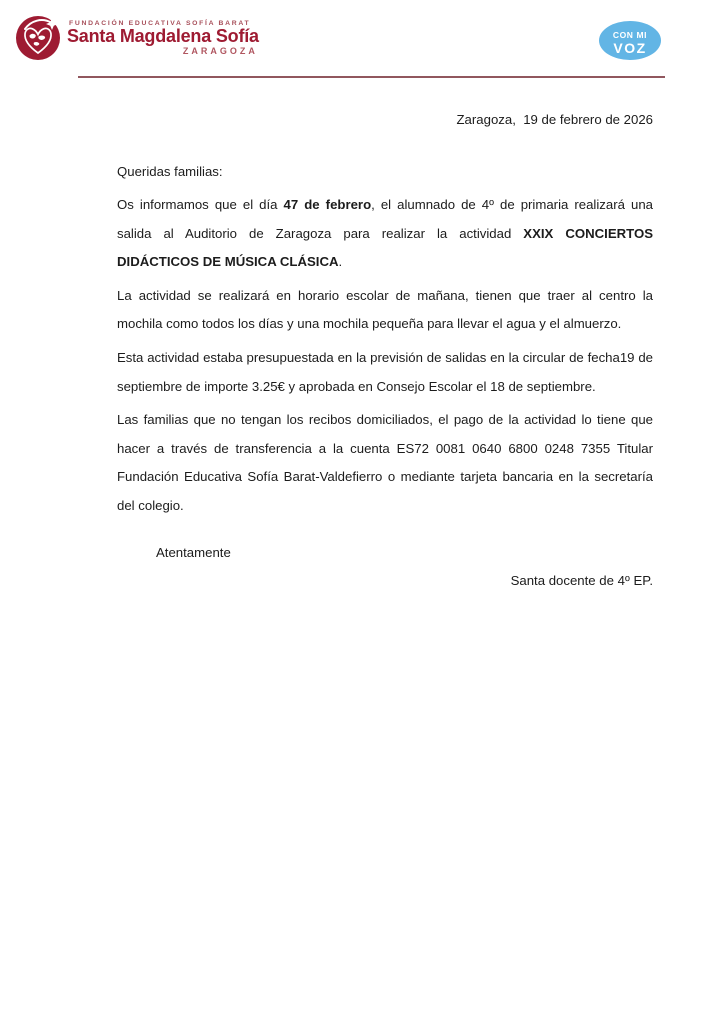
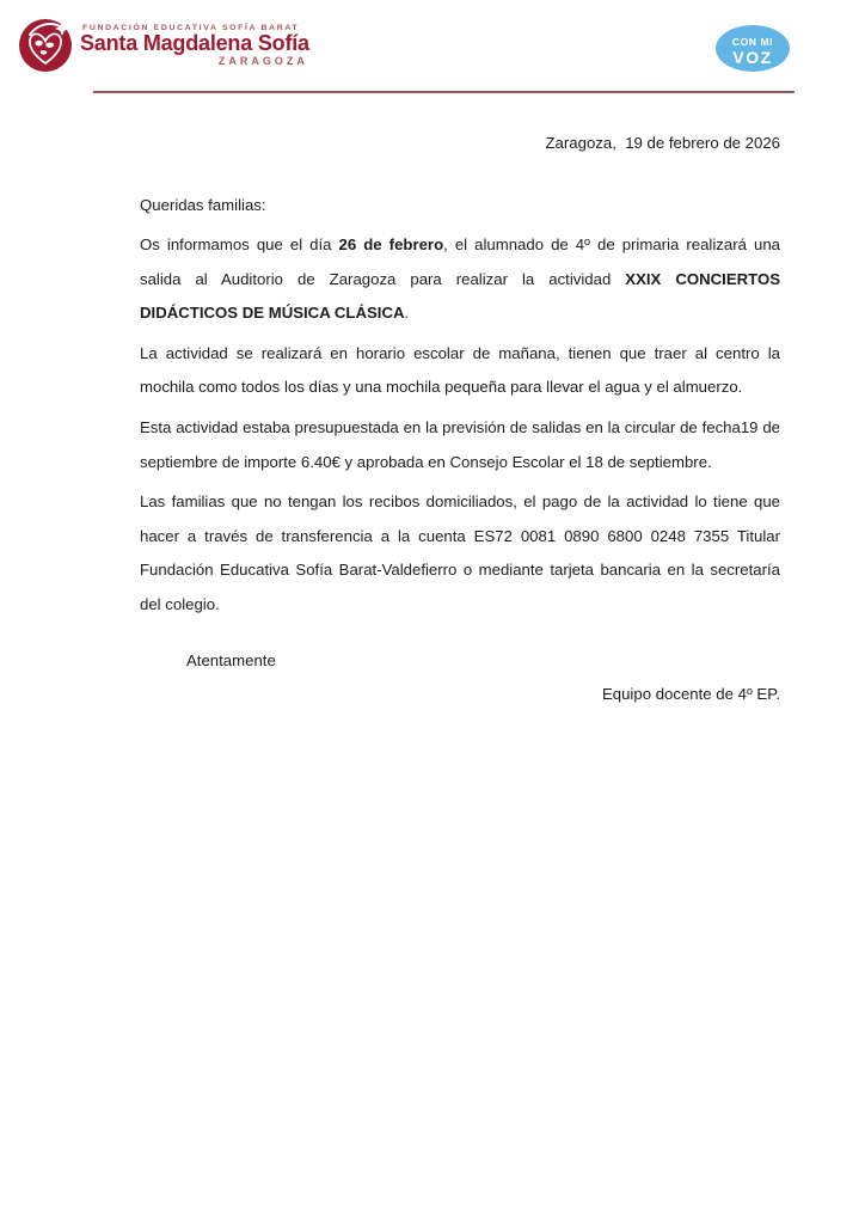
  Santa Magdalena Sofía
  ZARAGOZA
  CON MI
  VOZ
  Zaragoza, 19 de febrero de 2026
  Queridas familias:
- Os informamos que el día 47 de febrero, el alumnado de 4º de primaria realizará una salida al Auditorio de Zaragoza para realizar la actividad XXIX CONCIERTOS DIDÁCTICOS DE MÚSICA CLÁSICA.
+ Os informamos que el día 26 de febrero, el alumnado de 4º de primaria realizará una salida al Auditorio de Zaragoza para realizar la actividad XXIX CONCIERTOS DIDÁCTICOS DE MÚSICA CLÁSICA.
  La actividad se realizará en horario escolar de mañana, tienen que traer al centro la mochila como todos los días y una mochila pequeña para llevar el agua y el almuerzo.
- Esta actividad estaba presupuestada en la previsión de salidas en la circular de fecha19 de septiembre de importe 3.25€ y aprobada en Consejo Escolar el 18 de septiembre.
+ Esta actividad estaba presupuestada en la previsión de salidas en la circular de fecha19 de septiembre de importe 6.40€ y aprobada en Consejo Escolar el 18 de septiembre.
- Las familias que no tengan los recibos domiciliados, el pago de la actividad lo tiene que hacer a través de transferencia a la cuenta ES72 0081 0640 6800 0248 7355 Titular Fundación Educativa Sofía Barat-Valdefierro o mediante tarjeta bancaria en la secretaría del colegio.
+ Las familias que no tengan los recibos domiciliados, el pago de la actividad lo tiene que hacer a través de transferencia a la cuenta ES72 0081 0890 6800 0248 7355 Titular Fundación Educativa Sofía Barat-Valdefierro o mediante tarjeta bancaria en la secretaría del colegio.
  Atentamente
- Santa docente de 4º EP.
+ Equipo docente de 4º EP.
